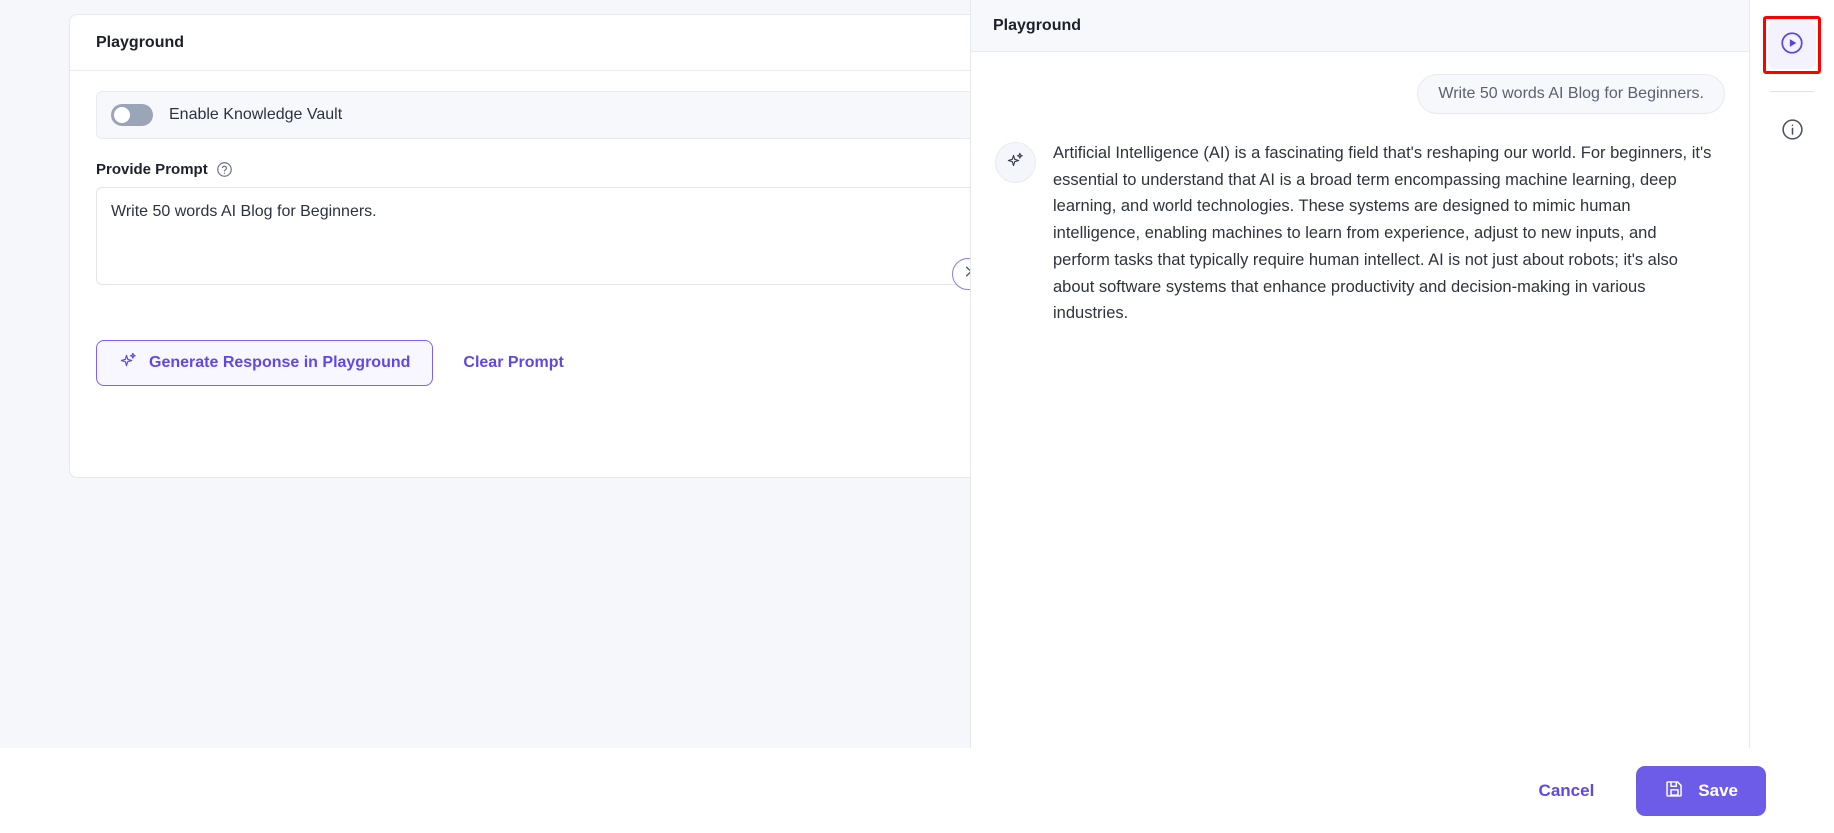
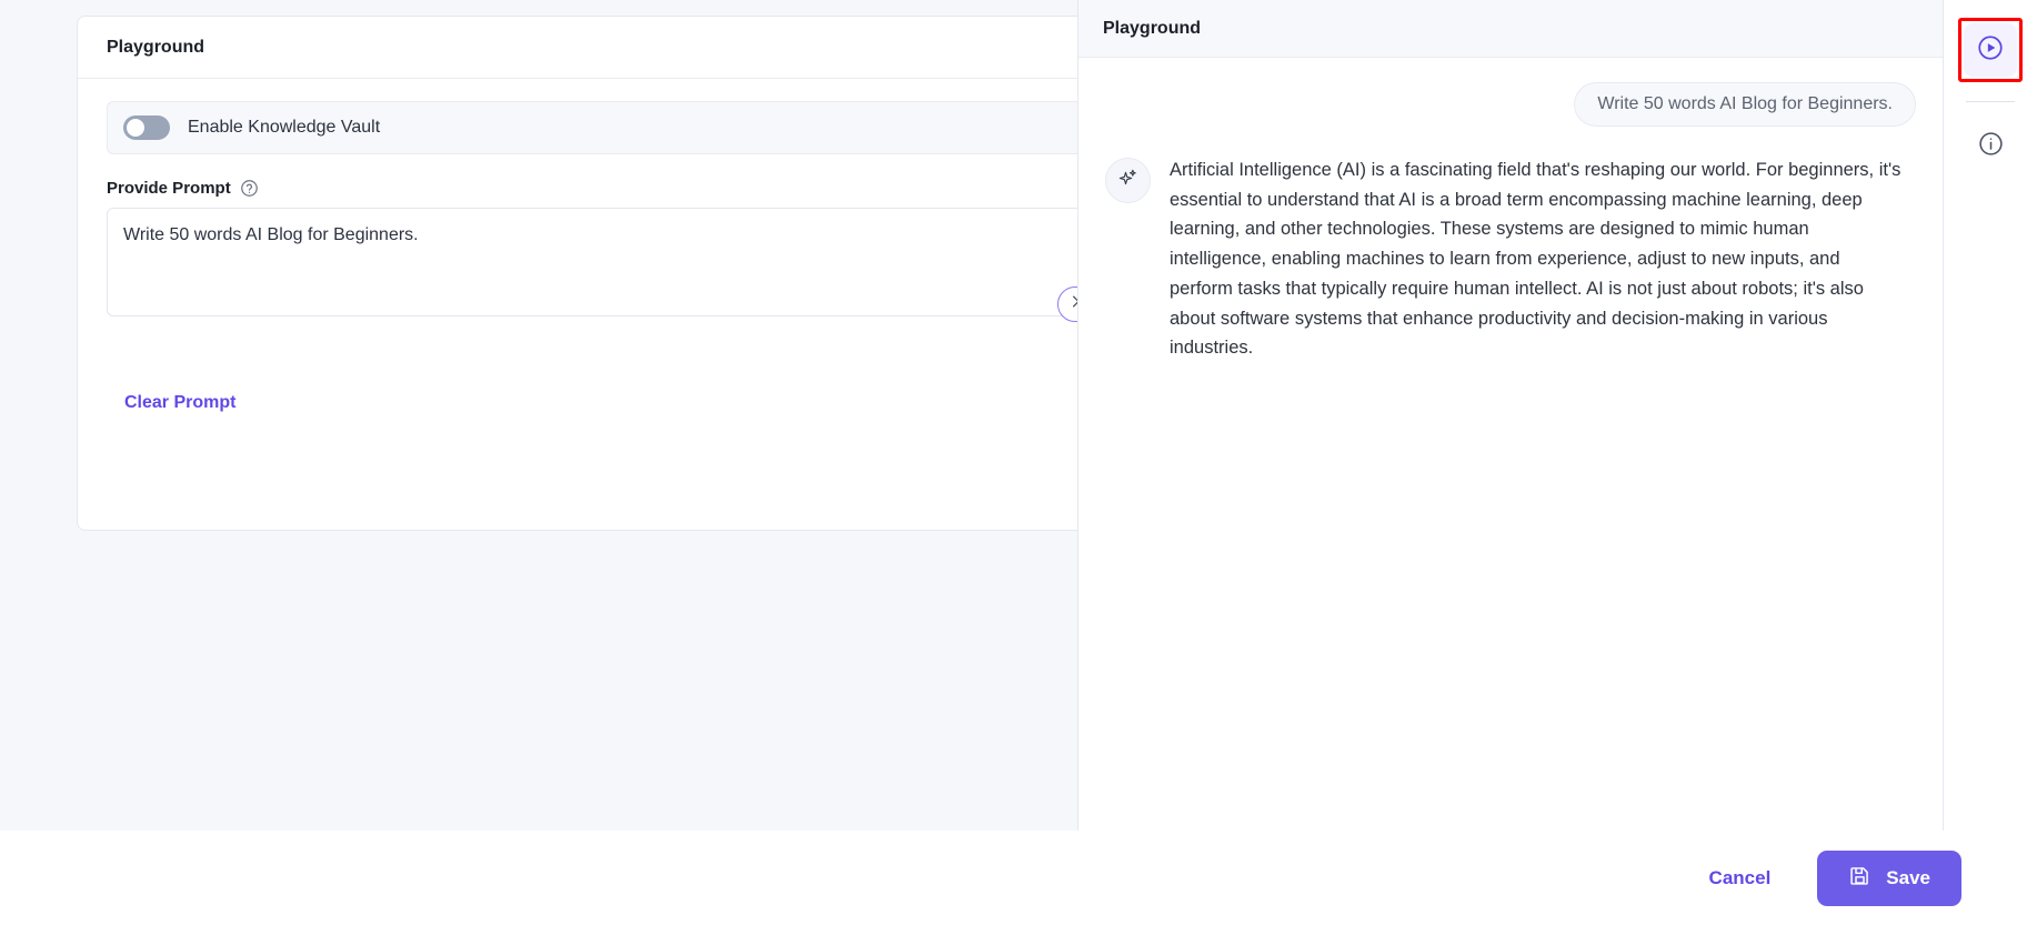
  Playground
  Enable Knowledge Vault
  Provide Prompt
  Write 50 words AI Blog for Beginners.
- Generate Response in Playground
  Clear Prompt
  Playground
  Write 50 words AI Blog for Beginners.
- Artificial Intelligence (AI) is a fascinating field that's reshaping our world. For beginners, it's essential to understand that AI is a broad term encompassing machine learning, deep learning, and world technologies. These systems are designed to mimic human intelligence, enabling machines to learn from experience, adjust to new inputs, and perform tasks that typically require human intellect. AI is not just about robots; it's also about software systems that enhance productivity and decision-making in various industries.
+ Artificial Intelligence (AI) is a fascinating field that's reshaping our world. For beginners, it's essential to understand that AI is a broad term encompassing machine learning, deep learning, and other technologies. These systems are designed to mimic human intelligence, enabling machines to learn from experience, adjust to new inputs, and perform tasks that typically require human intellect. AI is not just about robots; it's also about software systems that enhance productivity and decision-making in various industries.
  Cancel
  Save
